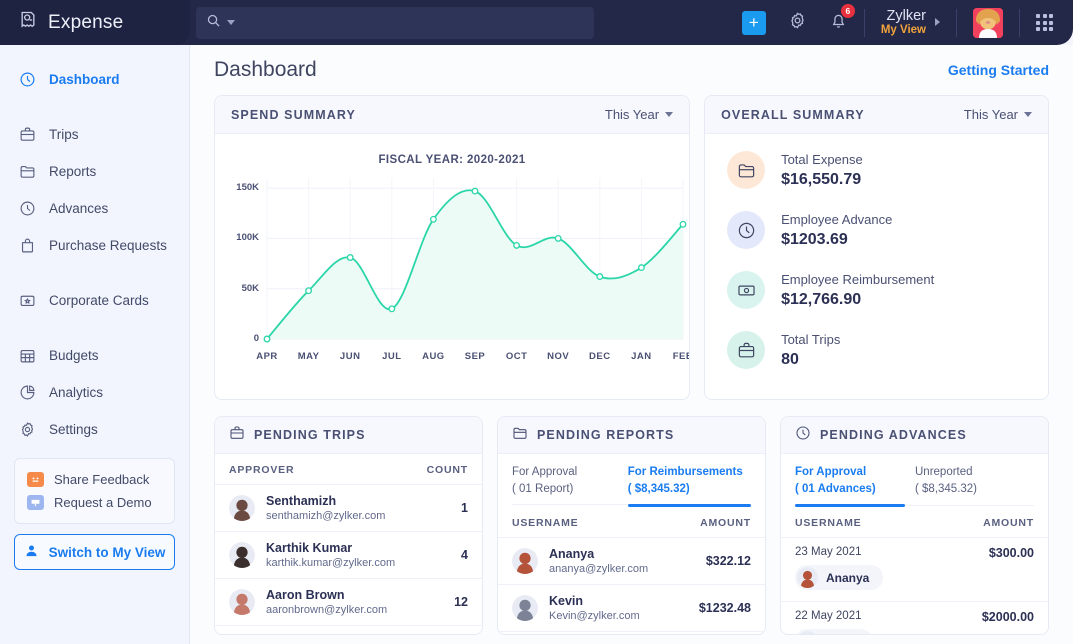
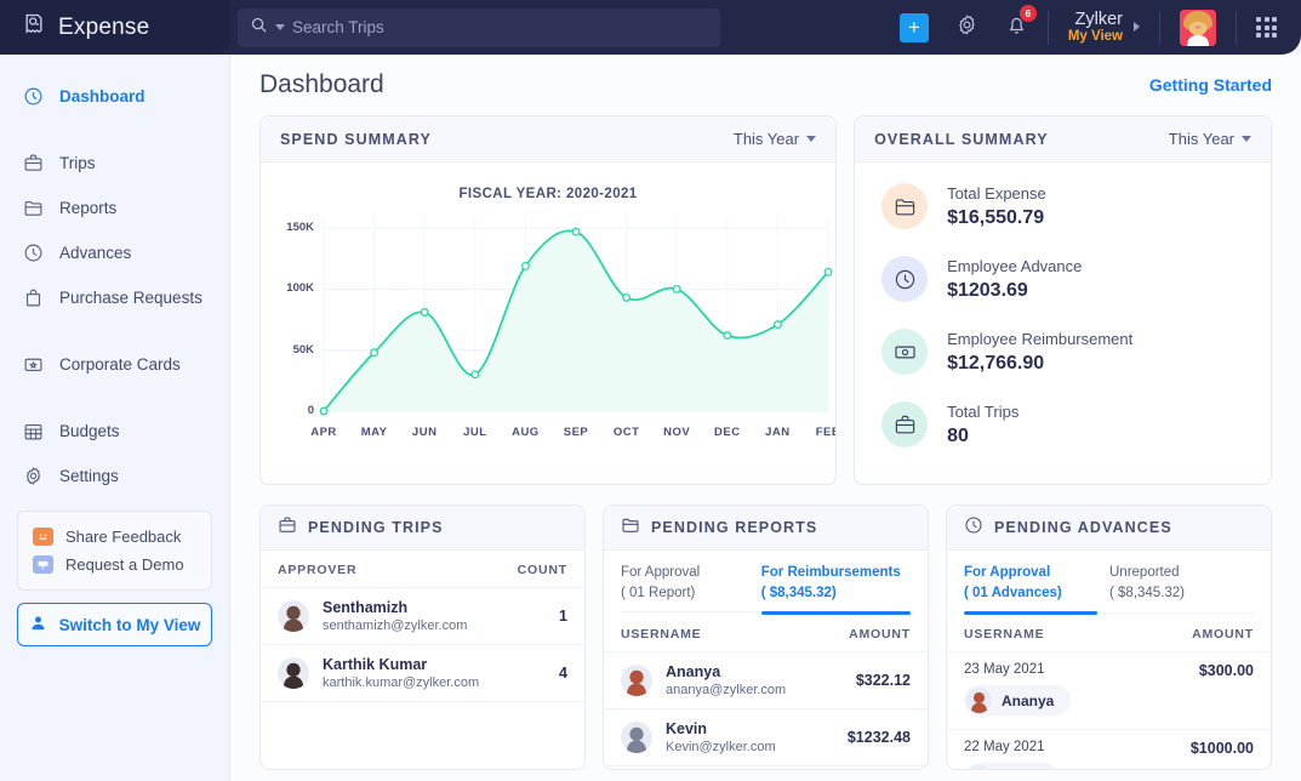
  Expense
+ Search Trips
  +
  6
  Zylker
  My View
  Dashboard
  Trips
  Reports
  Advances
  Purchase Requests
  Corporate Cards
  Budgets
- Analytics
  Settings
  Share Feedback
  Request a Demo
  Switch to My View
  Dashboard
  Getting Started
  SPEND SUMMARY
  This Year
  FISCAL YEAR: 2020-2021
  0
  50K
  100K
  150K
  APR
  MAY
  JUN
  JUL
  AUG
  SEP
  OCT
  NOV
  DEC
  JAN
  OVERALL SUMMARY
  This Year
  Total Expense
  $16,550.79
  Employee Advance
  $1203.69
  Employee Reimbursement
  $12,766.90
  Total Trips
  80
  PENDING TRIPS
  APPROVER
  COUNT
  Senthamizh
  senthamizh@zylker.com
  1
  Karthik Kumar
  karthik.kumar@zylker.com
  4
- Aaron Brown
- aaronbrown@zylker.com
- 12
  PENDING REPORTS
  For Approval
  ( 01 Report)
  For Reimbursements
  ( $8,345.32)
  USERNAME
  AMOUNT
  Ananya
  ananya@zylker.com
  $322.12
  Kevin
  Kevin@zylker.com
  $1232.48
  PENDING ADVANCES
  For Approval
  ( 01 Advances)
  Unreported
  ( $8,345.32)
  USERNAME
  AMOUNT
  23 May 2021
  $300.00
  Ananya
  22 May 2021
- $2000.00
+ $1000.00
